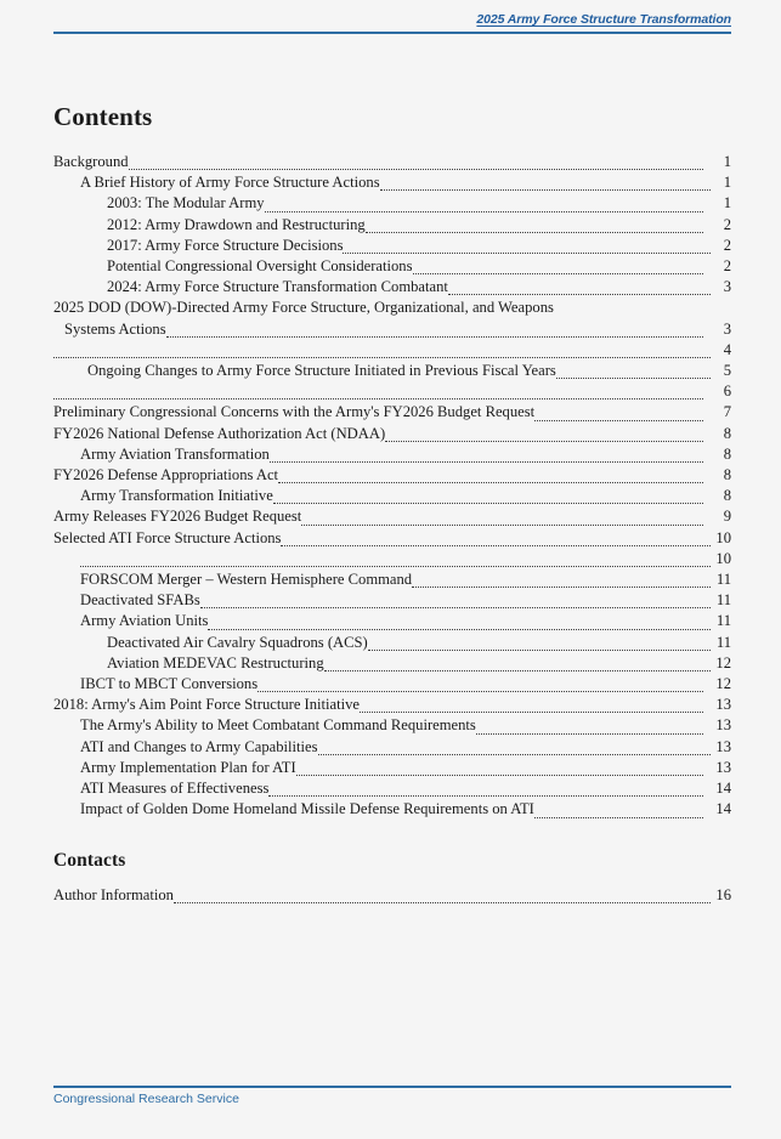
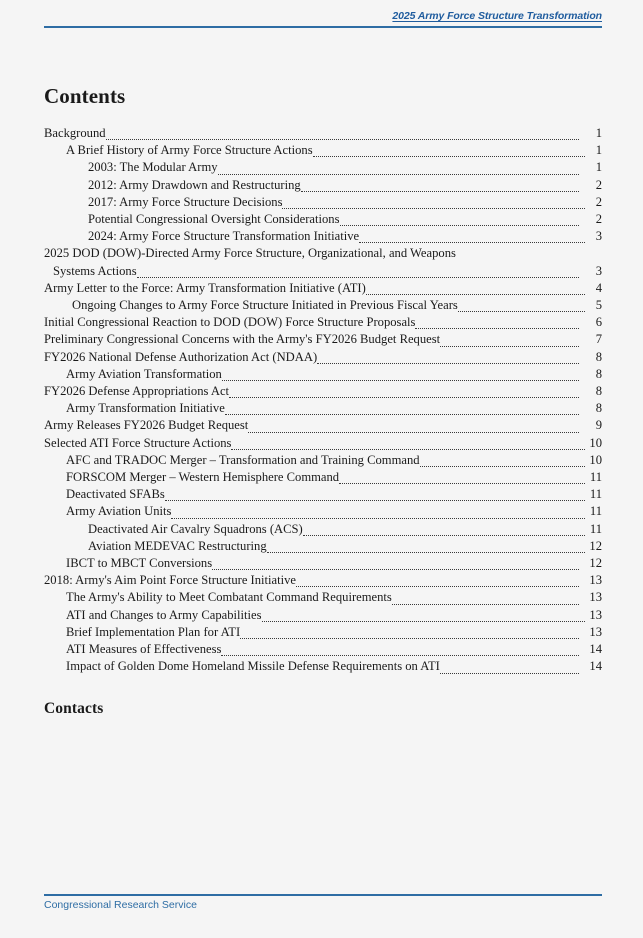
  2025 Army Force Structure Transformation
  Contents
  Background
  1
  A Brief History of Army Force Structure Actions
  1
  2003: The Modular Army
  1
  2012: Army Drawdown and Restructuring
  2
  2017: Army Force Structure Decisions
  2
  Potential Congressional Oversight Considerations
  2
- 2024: Army Force Structure Transformation Combatant
+ 2024: Army Force Structure Transformation Initiative
  3
  2025 DOD (DOW)-Directed Army Force Structure, Organizational, and Weapons
  Systems Actions
  3
+ Army Letter to the Force: Army Transformation Initiative (ATI)
  4
  Ongoing Changes to Army Force Structure Initiated in Previous Fiscal Years
  5
+ Initial Congressional Reaction to DOD (DOW) Force Structure Proposals
  6
  Preliminary Congressional Concerns with the Army's FY2026 Budget Request
  7
  FY2026 National Defense Authorization Act (NDAA)
  8
  Army Aviation Transformation
  8
  FY2026 Defense Appropriations Act
  8
  Army Transformation Initiative
  8
  Army Releases FY2026 Budget Request
  9
  Selected ATI Force Structure Actions
  10
+ AFC and TRADOC Merger – Transformation and Training Command
  10
  FORSCOM Merger – Western Hemisphere Command
  11
  Deactivated SFABs
  11
  Army Aviation Units
  11
  Deactivated Air Cavalry Squadrons (ACS)
  11
  Aviation MEDEVAC Restructuring
  12
  IBCT to MBCT Conversions
  12
  2018: Army's Aim Point Force Structure Initiative
  13
  The Army's Ability to Meet Combatant Command Requirements
  13
  ATI and Changes to Army Capabilities
  13
- Army Implementation Plan for ATI
+ Brief Implementation Plan for ATI
  13
  ATI Measures of Effectiveness
  14
  Impact of Golden Dome Homeland Missile Defense Requirements on ATI
  14
  Contacts
- Author Information
- 16
  Congressional Research Service
